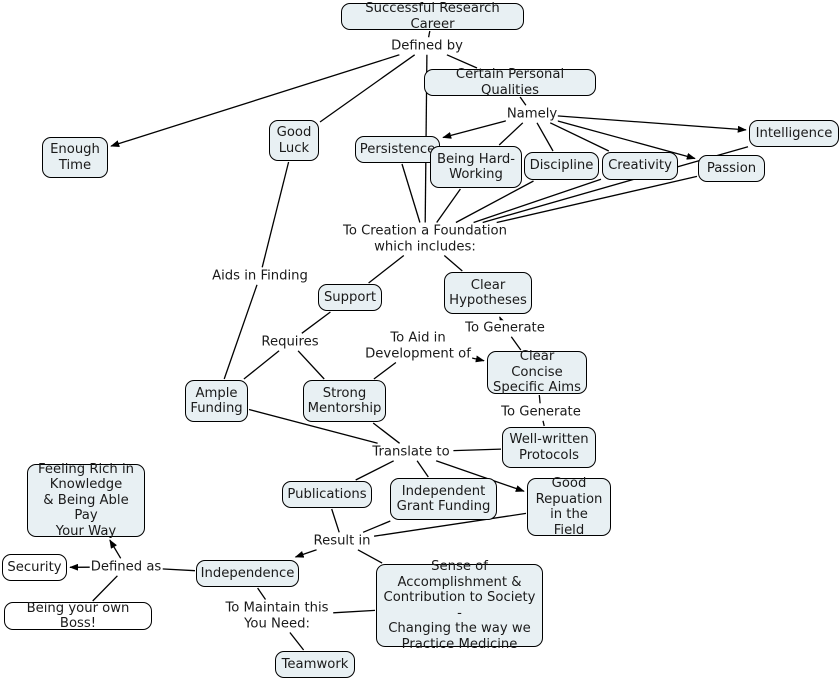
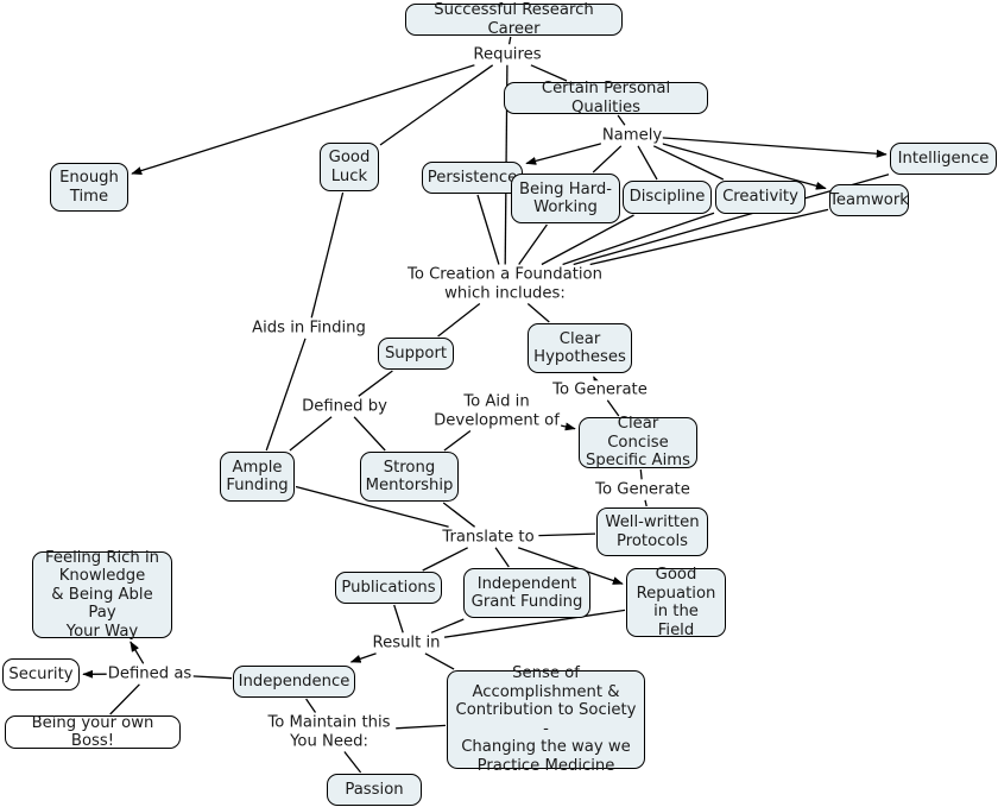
  Successful Research Career
  Certain Personal Qualities
  Enough
  Time
  Good
  Luck
  Persistenc
  Being Hard-
  Working
  Discipline
  Creativity
- Passion
+ Teamwork
  Intelligence
  Support
  Clear
  Hypotheses
  Ample
  Funding
  Strong
  Mentorship
  Clear Concise
  Specific Aims
  Well-written
  Protocols
  Publications
  Independent
  Grant Funding
  Good
  Repuation
  in the Field
  Feeling Rich in
  Knowledge
  & Being Able Pay
  Your Way
  Security
  Being your own Boss!
  Independence
  Sense of
  Accomplishment &
  Contribution to Society -
  Changing the way we
  Practice Medicine
- Teamwork
+ Passion
- Defined by
+ Requires
  Namely
  To Creation a Foundation
  which includes:
  Aids in Finding
- Requires
+ Defined by
  To Aid in
  Development of
  To Generate
  To Generate
  Translate to
  Result in
  Defined as
  To Maintain this
  You Need:
